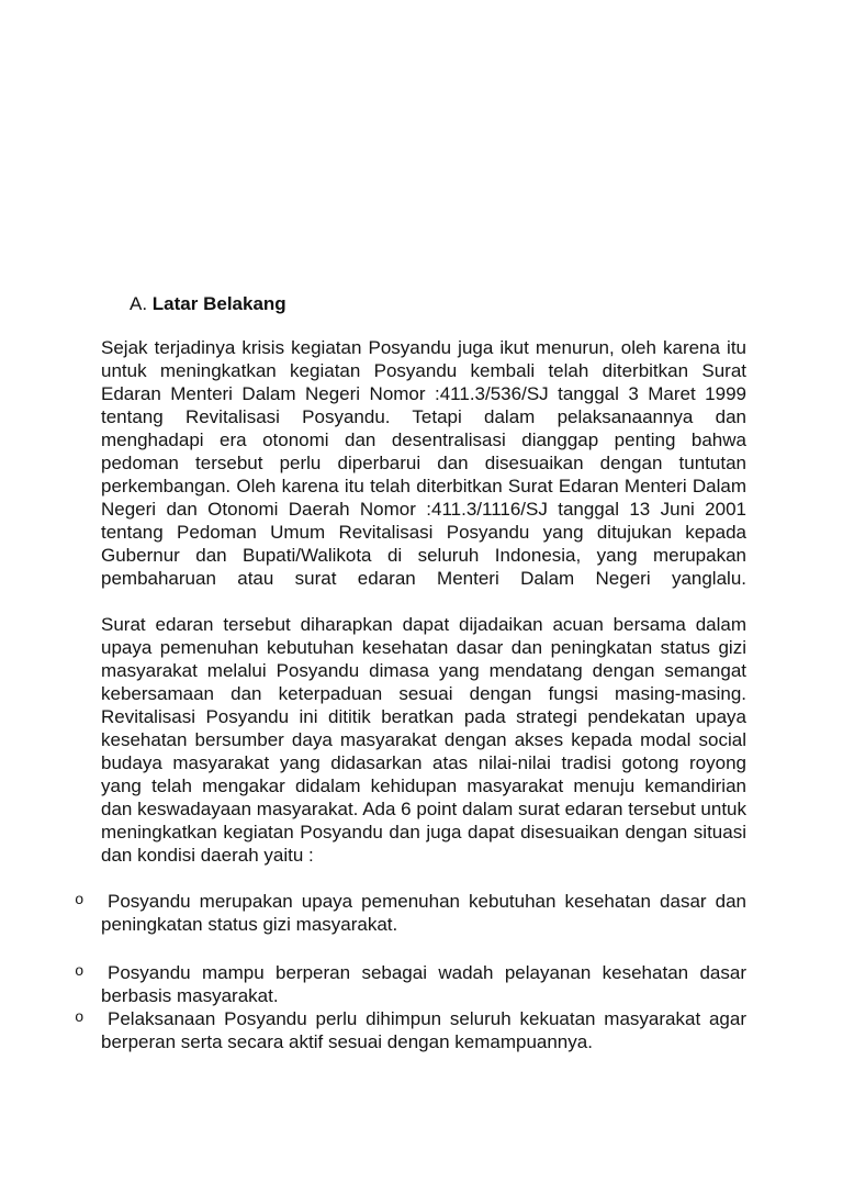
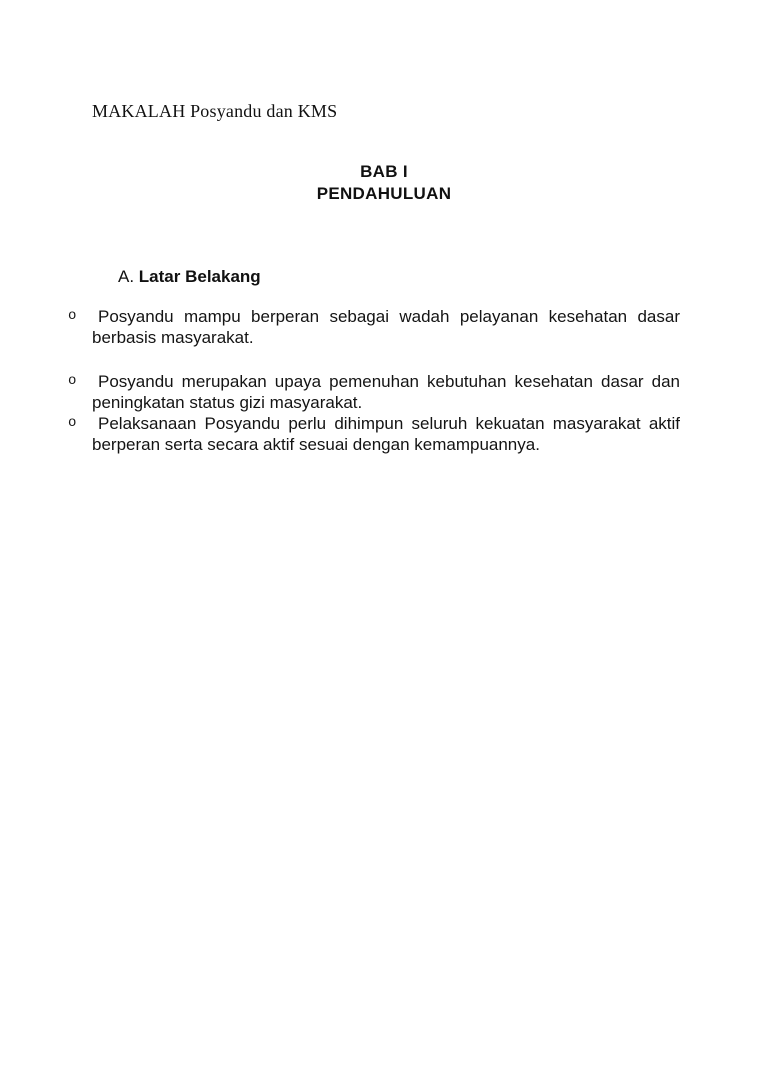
+ MAKALAH Posyandu dan KMS
+ BAB I
+ PENDAHULUAN
  A. Latar Belakang
- Sejak terjadinya krisis kegiatan Posyandu juga ikut menurun, oleh karena itu untuk meningkatkan kegiatan Posyandu kembali telah diterbitkan Surat Edaran Menteri Dalam Negeri Nomor :411.3/536/SJ tanggal 3 Maret 1999 tentang Revitalisasi Posyandu. Tetapi dalam pelaksanaannya dan menghadapi era otonomi dan desentralisasi dianggap penting bahwa pedoman tersebut perlu diperbarui dan disesuaikan dengan tuntutan perkembangan. Oleh karena itu telah diterbitkan Surat Edaran Menteri Dalam Negeri dan Otonomi Daerah Nomor :411.3/1116/SJ tanggal 13 Juni 2001 tentang Pedoman Umum Revitalisasi Posyandu yang ditujukan kepada Gubernur dan Bupati/Walikota di seluruh Indonesia, yang merupakan pembaharuan atau surat edaran Menteri Dalam Negeri yanglalu.
- Surat edaran tersebut diharapkan dapat dijadaikan acuan bersama dalam upaya pemenuhan kebutuhan kesehatan dasar dan peningkatan status gizi masyarakat melalui Posyandu dimasa yang mendatang dengan semangat kebersamaan dan keterpaduan sesuai dengan fungsi masing-masing. Revitalisasi Posyandu ini dititik beratkan pada strategi pendekatan upaya kesehatan bersumber daya masyarakat dengan akses kepada modal social budaya masyarakat yang didasarkan atas nilai-nilai tradisi gotong royong yang telah mengakar didalam kehidupan masyarakat menuju kemandirian dan keswadayaan masyarakat. Ada 6 point dalam surat edaran tersebut untuk meningkatkan kegiatan Posyandu dan juga dapat disesuaikan dengan situasi dan kondisi daerah yaitu :
  o
- Posyandu merupakan upaya pemenuhan kebutuhan kesehatan dasar dan peningkatan status gizi masyarakat.
+ Posyandu mampu berperan sebagai wadah pelayanan kesehatan dasar berbasis masyarakat.
  o
- Posyandu mampu berperan sebagai wadah pelayanan kesehatan dasar berbasis masyarakat.
+ Posyandu merupakan upaya pemenuhan kebutuhan kesehatan dasar dan peningkatan status gizi masyarakat.
  o
- Pelaksanaan Posyandu perlu dihimpun seluruh kekuatan masyarakat agar berperan serta secara aktif sesuai dengan kemampuannya.
+ Pelaksanaan Posyandu perlu dihimpun seluruh kekuatan masyarakat aktif berperan serta secara aktif sesuai dengan kemampuannya.
